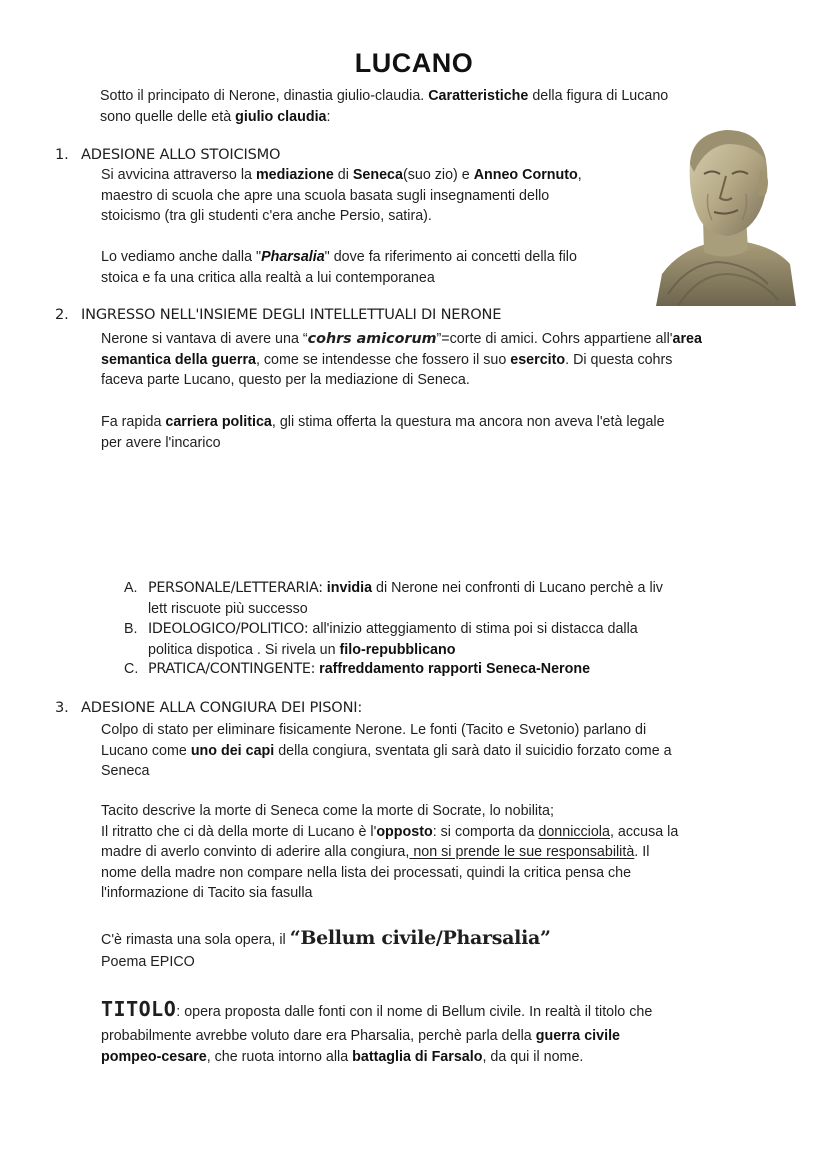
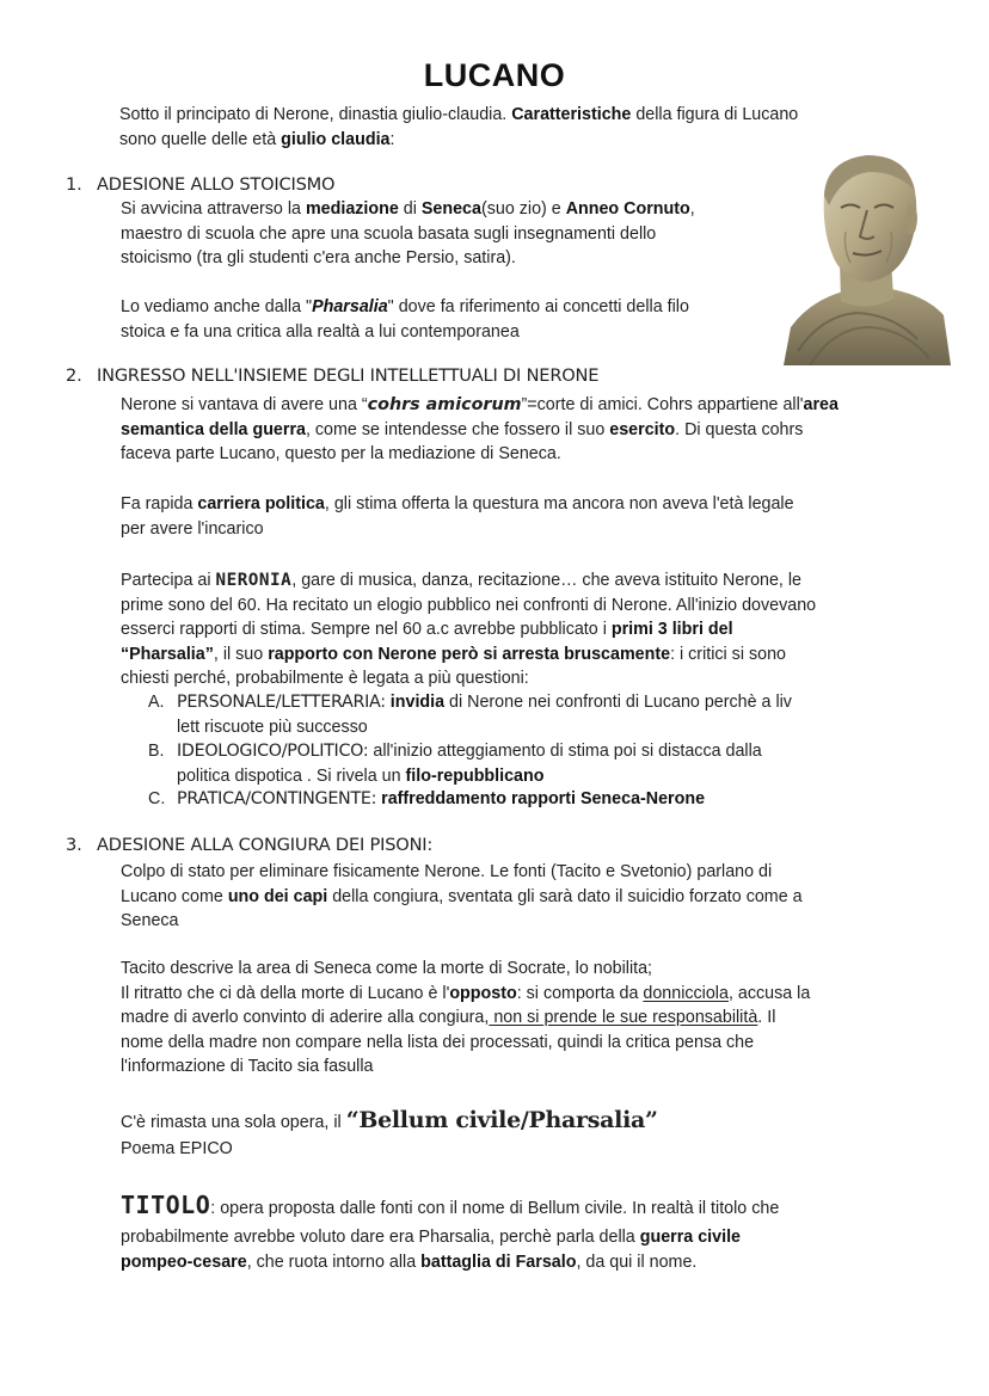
  LUCANO
  Sotto il principato di Nerone, dinastia giulio-claudia. Caratteristiche della figura di Lucano
  sono quelle delle età giulio claudia:
  1. ADESIONE ALLO STOICISMO
  Si avvicina attraverso la mediazione di Seneca(suo zio) e Anneo Cornuto,
  maestro di scuola che apre una scuola basata sugli insegnamenti dello
  stoicismo (tra gli studenti c'era anche Persio, satira).
  Lo vediamo anche dalla "Pharsalia" dove fa riferimento ai concetti della filo
  stoica e fa una critica alla realtà a lui contemporanea
  2. INGRESSO NELL'INSIEME DEGLI INTELLETTUALI DI NERONE
  Nerone si vantava di avere una “cohrs amicorum”=corte di amici. Cohrs appartiene all'area
  semantica della guerra, come se intendesse che fossero il suo esercito. Di questa cohrs
  faceva parte Lucano, questo per la mediazione di Seneca.
  Fa rapida carriera politica, gli stima offerta la questura ma ancora non aveva l'età legale
  per avere l'incarico
+ Partecipa ai NERONIA, gare di musica, danza, recitazione… che aveva istituito Nerone, le
+ prime sono del 60. Ha recitato un elogio pubblico nei confronti di Nerone. All'inizio dovevano
+ esserci rapporti di stima. Sempre nel 60 a.c avrebbe pubblicato i primi 3 libri del
+ “Pharsalia”, il suo rapporto con Nerone però si arresta bruscamente: i critici si sono
+ chiesti perché, probabilmente è legata a più questioni:
  A.
  PERSONALE/LETTERARIA: invidia di Nerone nei confronti di Lucano perchè a liv
  lett riscuote più successo
  B.
  IDEOLOGICO/POLITICO: all'inizio atteggiamento di stima poi si distacca dalla
  politica dispotica . Si rivela un filo-repubblicano
  C.
  PRATICA/CONTINGENTE: raffreddamento rapporti Seneca-Nerone
  3. ADESIONE ALLA CONGIURA DEI PISONI:
  Colpo di stato per eliminare fisicamente Nerone. Le fonti (Tacito e Svetonio) parlano di
  Lucano come uno dei capi della congiura, sventata gli sarà dato il suicidio forzato come a
  Seneca
- Tacito descrive la morte di Seneca come la morte di Socrate, lo nobilita;
+ Tacito descrive la area di Seneca come la morte di Socrate, lo nobilita;
  Il ritratto che ci dà della morte di Lucano è l'opposto: si comporta da donnicciola, accusa la
  madre di averlo convinto di aderire alla congiura, non si prende le sue responsabilità. Il
  nome della madre non compare nella lista dei processati, quindi la critica pensa che
  l'informazione di Tacito sia fasulla
  C'è rimasta una sola opera, il “Bellum civile/Pharsalia”
  Poema EPICO
  TITOLO: opera proposta dalle fonti con il nome di Bellum civile. In realtà il titolo che
  probabilmente avrebbe voluto dare era Pharsalia, perchè parla della guerra civile
  pompeo-cesare, che ruota intorno alla battaglia di Farsalo, da qui il nome.
